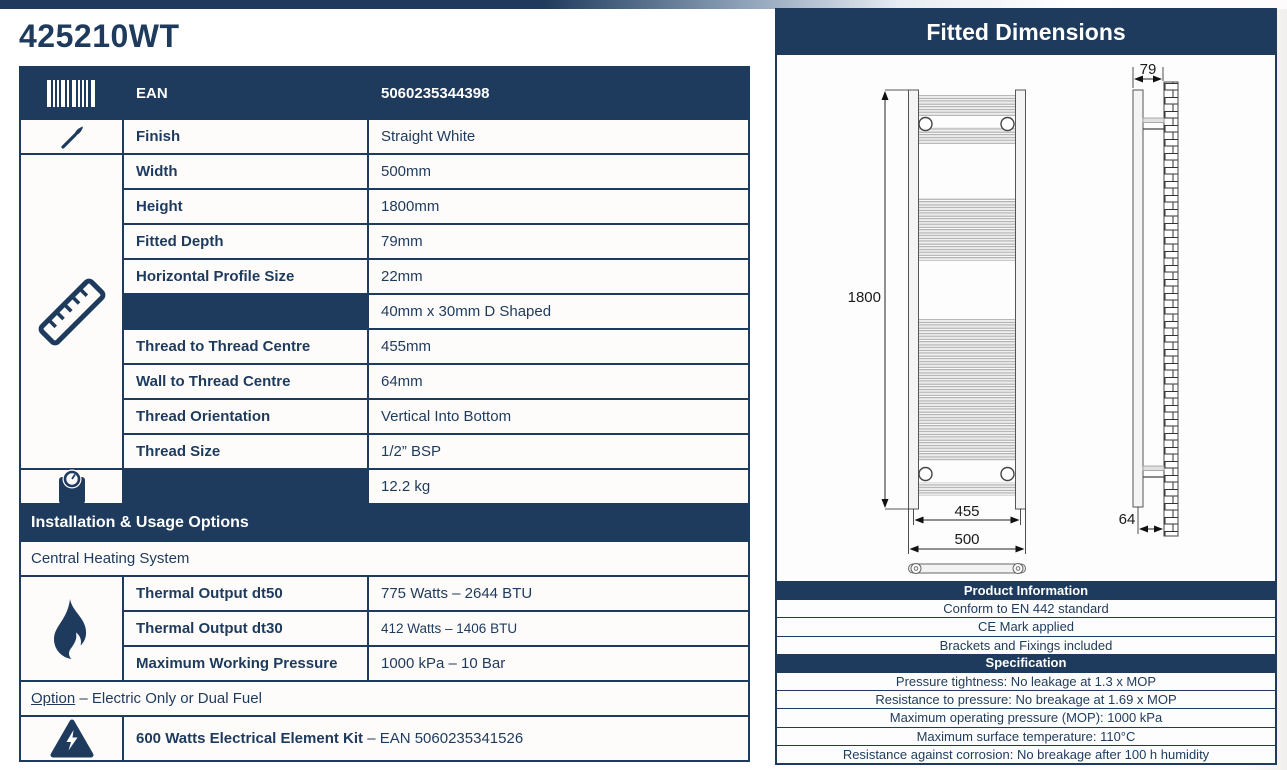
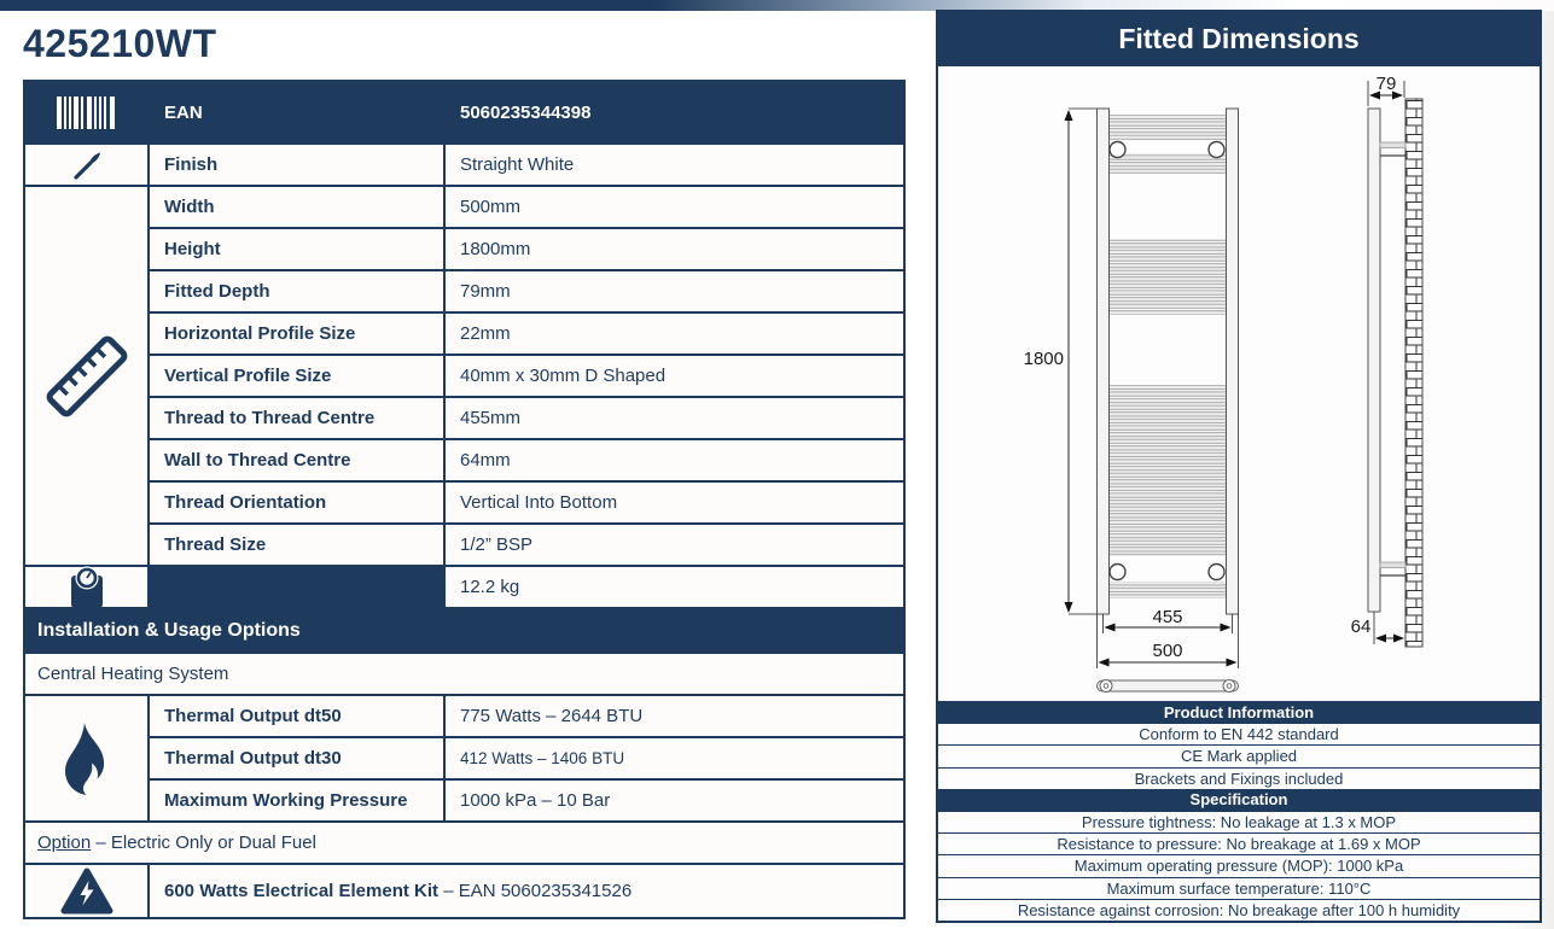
  425210WT
  EAN
  5060235344398
  Finish
  Straight White
  Width
  500mm
  Height
  1800mm
  Fitted Depth
  79mm
  Horizontal Profile Size
  22mm
+ Vertical Profile Size
  40mm x 30mm D Shaped
  Thread to Thread Centre
  455mm
  Wall to Thread Centre
  64mm
  Thread Orientation
  Vertical Into Bottom
  Thread Size
  1/2” BSP
  12.2 kg
  Installation & Usage Options
  Central Heating System
  Thermal Output dt50
  775 Watts – 2644 BTU
  Thermal Output dt30
  412 Watts – 1406 BTU
  Maximum Working Pressure
  1000 kPa – 10 Bar
  Option
  – Electric Only or Dual Fuel
  600 Watts Electrical Element Kit
  – EAN 5060235341526
  Fitted Dimensions
  1800
  455
  500
  79
  64
  Product Information
  Conform to EN 442 standard
  CE Mark applied
  Brackets and Fixings included
  Specification
  Pressure tightness: No leakage at 1.3 x MOP
  Resistance to pressure: No breakage at 1.69 x MOP
  Maximum operating pressure (MOP): 1000 kPa
  Maximum surface temperature: 110°C
  Resistance against corrosion: No breakage after 100 h humidity
